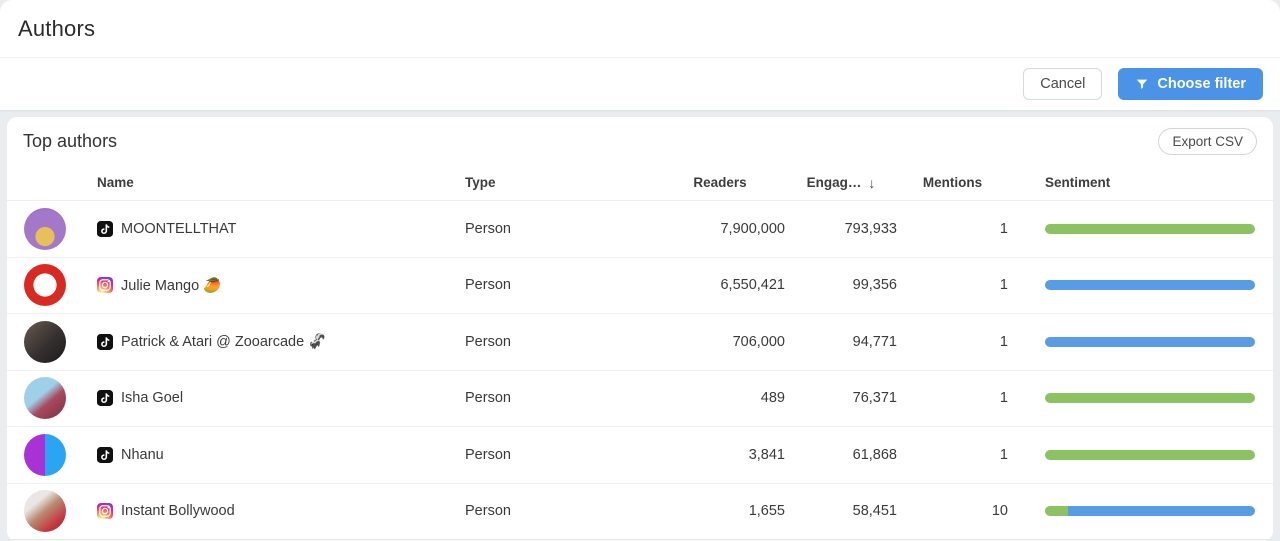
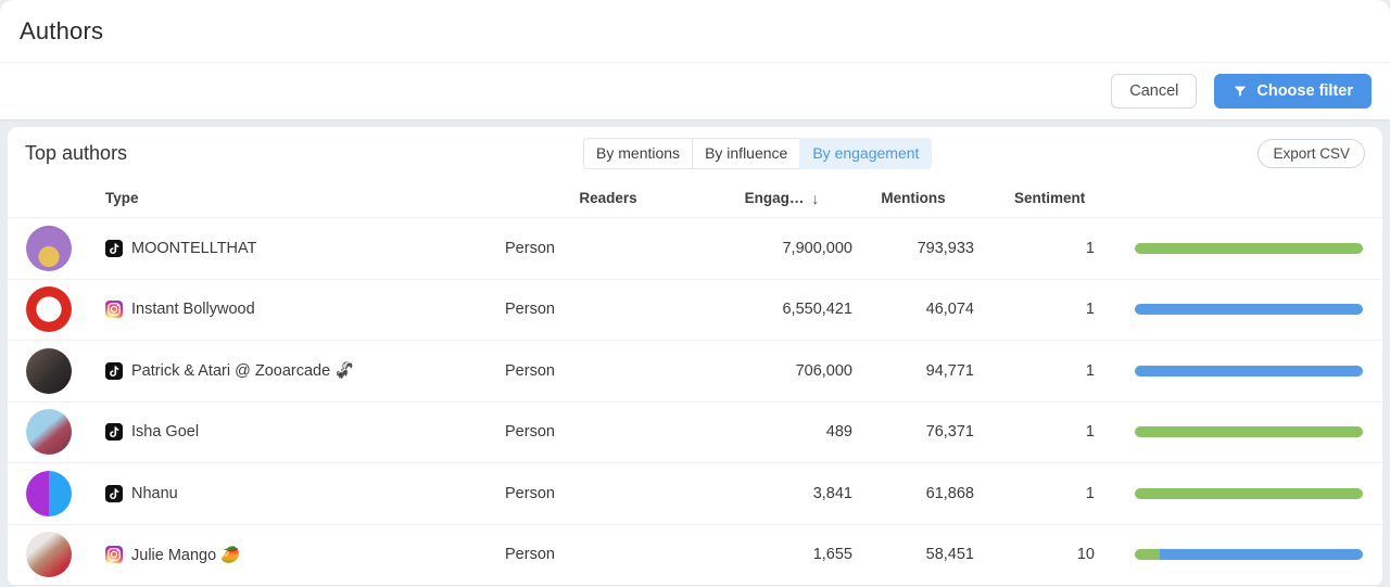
  Authors
  Cancel
  Choose filter
  Top authors
+ By mentions
+ By influence
+ By engagement
  Export CSV
- Name
  Type
  Readers
  Engag…
  ↓
  Mentions
  Sentiment
  MOONTELLTHAT
  Person
  7,900,000
  793,933
  1
- Julie Mango 🥭
+ Instant Bollywood
  Person
  6,550,421
- 99,356
+ 46,074
  1
  Patrick & Atari @ Zooarcade 🦨
  Person
  706,000
  94,771
  1
  Isha Goel
  Person
  489
  76,371
  1
  Nhanu
  Person
  3,841
  61,868
  1
- Instant Bollywood
+ Julie Mango 🥭
  Person
  1,655
  58,451
  10
